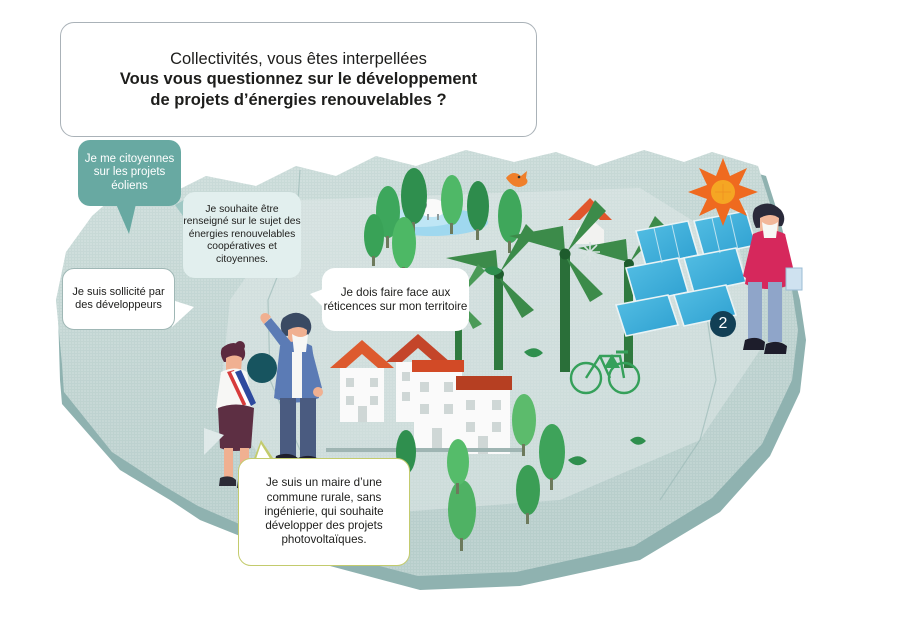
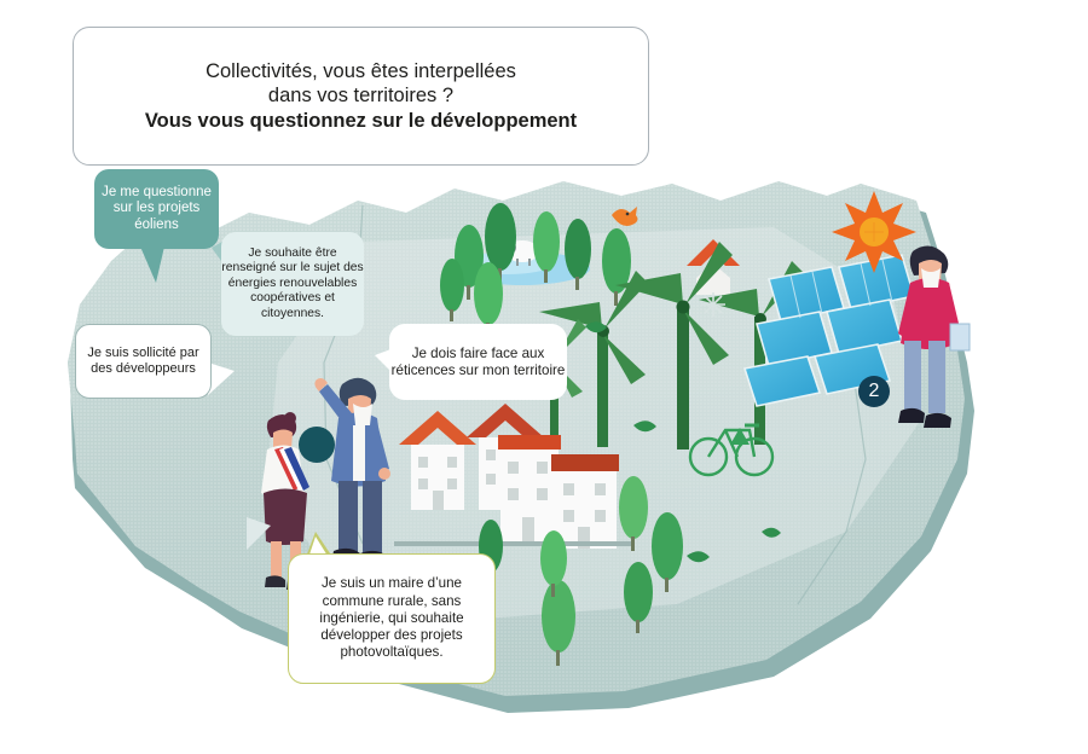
  Collectivités, vous êtes interpellées
+ dans vos territoires ?
  Vous vous questionnez sur le développement
- de projets d’énergies renouvelables ?
- Je me citoyennes sur les projets éoliens
+ Je me questionne sur les projets éoliens
  Je souhaite être renseigné sur le sujet des énergies renouvelables coopératives et citoyennes.
  Je suis sollicité par des développeurs
  Je dois faire face aux réticences sur mon territoire
  Je suis un maire d’une commune rurale, sans ingénierie, qui souhaite développer des projets photovoltaïques.
  2
